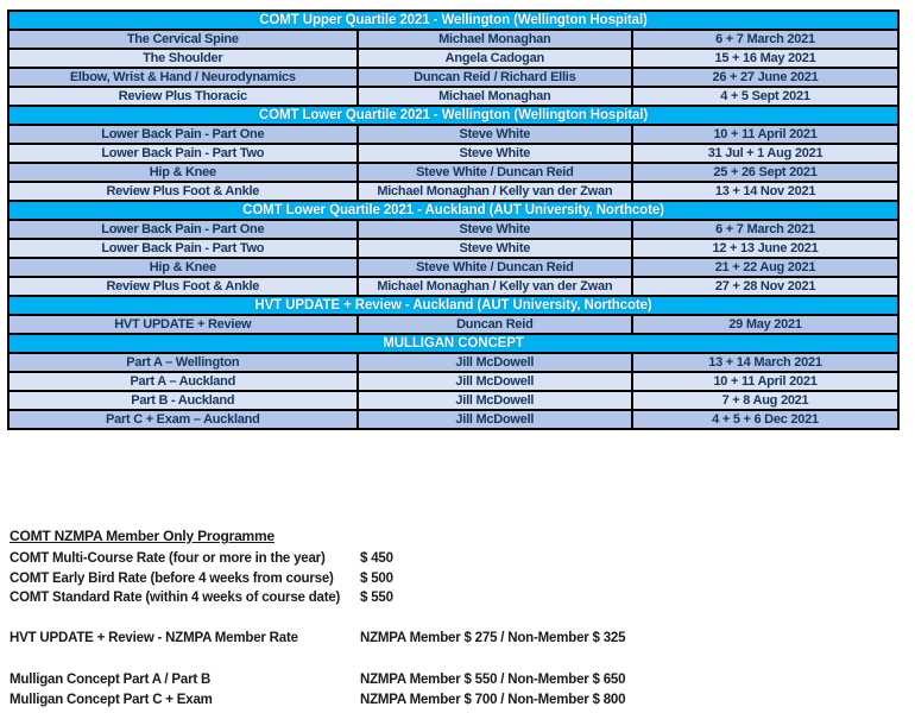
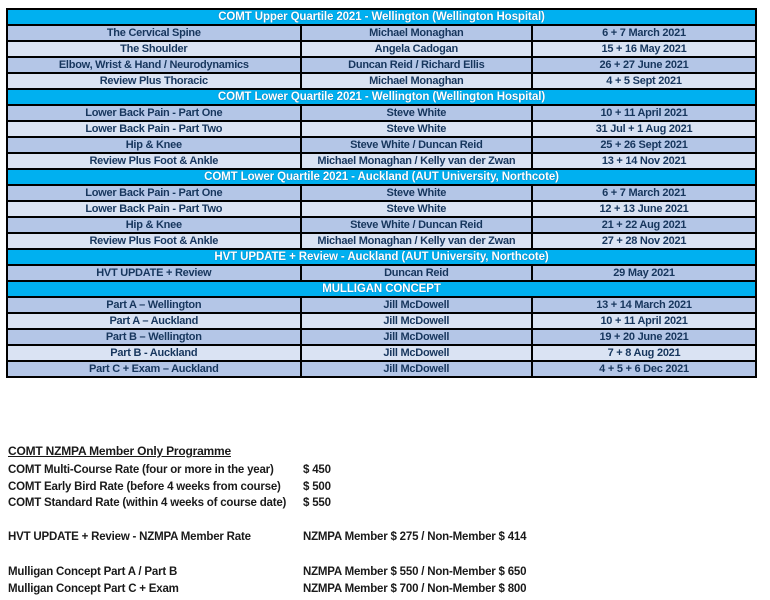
  COMT Upper Quartile 2021 - Wellington (Wellington Hospital)
  The Cervical Spine	Michael Monaghan	6 + 7 March 2021
  The Shoulder	Angela Cadogan	15 + 16 May 2021
  Elbow, Wrist & Hand / Neurodynamics	Duncan Reid / Richard Ellis	26 + 27 June 2021
  Review Plus Thoracic	Michael Monaghan	4 + 5 Sept 2021
  COMT Lower Quartile 2021 - Wellington (Wellington Hospital)
  Lower Back Pain - Part One	Steve White	10 + 11 April 2021
  Lower Back Pain - Part Two	Steve White	31 Jul + 1 Aug 2021
  Hip & Knee	Steve White / Duncan Reid	25 + 26 Sept 2021
  Review Plus Foot & Ankle	Michael Monaghan / Kelly van der Zwan	13 + 14 Nov 2021
  COMT Lower Quartile 2021 - Auckland (AUT University, Northcote)
  Lower Back Pain - Part One	Steve White	6 + 7 March 2021
  Lower Back Pain - Part Two	Steve White	12 + 13 June 2021
  Hip & Knee	Steve White / Duncan Reid	21 + 22 Aug 2021
  Review Plus Foot & Ankle	Michael Monaghan / Kelly van der Zwan	27 + 28 Nov 2021
  HVT UPDATE + Review - Auckland (AUT University, Northcote)
  HVT UPDATE + Review	Duncan Reid	29 May 2021
  MULLIGAN CONCEPT
  Part A – Wellington	Jill McDowell	13 + 14 March 2021
  Part A – Auckland	Jill McDowell	10 + 11 April 2021
+ Part B – Wellington	Jill McDowell	19 + 20 June 2021
  Part B - Auckland	Jill McDowell	7 + 8 Aug 2021
  Part C + Exam – Auckland	Jill McDowell	4 + 5 + 6 Dec 2021
  COMT NZMPA Member Only Programme
  COMT Multi-Course Rate (four or more in the year)
  $ 450
  COMT Early Bird Rate (before 4 weeks from course)
  $ 500
  COMT Standard Rate (within 4 weeks of course date)
  $ 550
  HVT UPDATE + Review - NZMPA Member Rate
- NZMPA Member $ 275 / Non-Member $ 325
+ NZMPA Member $ 275 / Non-Member $ 414
  Mulligan Concept Part A / Part B
  NZMPA Member $ 550 / Non-Member $ 650
  Mulligan Concept Part C + Exam
  NZMPA Member $ 700 / Non-Member $ 800
